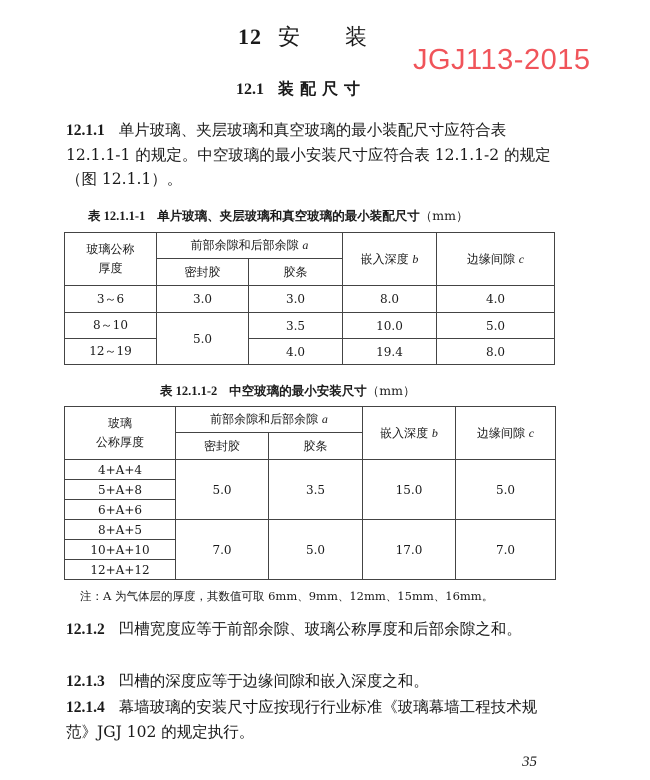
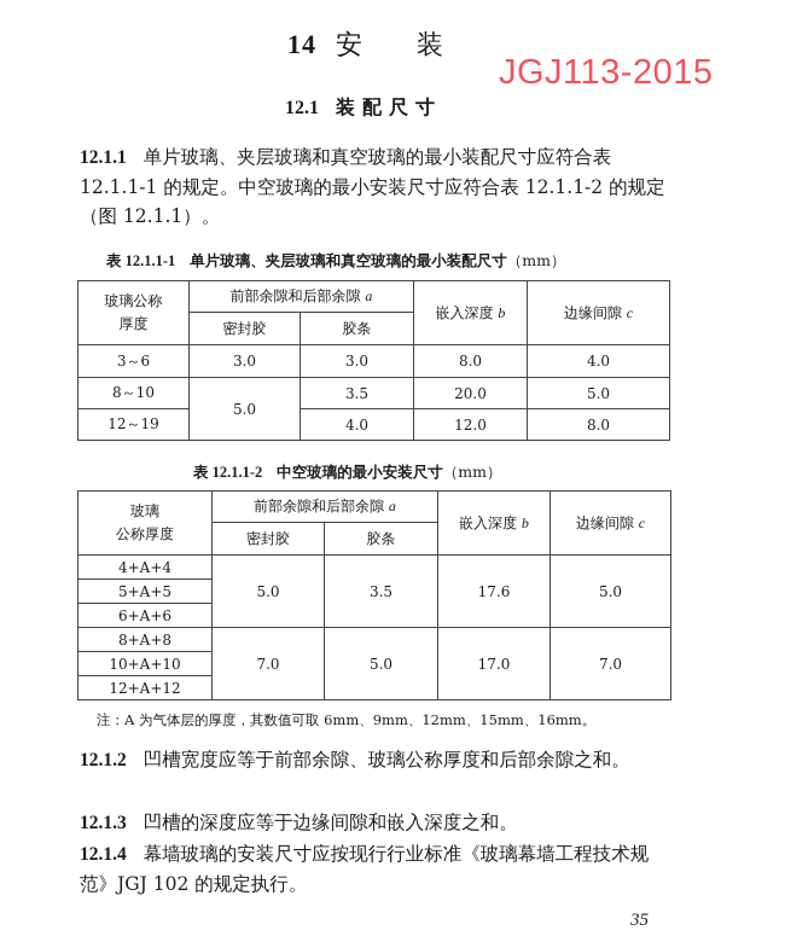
- 12 安 装
+ 14 安 装
  JGJ113-2015
  12.1 装配尺寸
  12.1.1 单片玻璃、夹层玻璃和真空玻璃的最小装配尺寸应符合表 12.1.1-1 的规定。中空玻璃的最小安装尺寸应符合表 12.1.1-2 的规定（图 12.1.1）。
  表 12.1.1-1 单片玻璃、夹层玻璃和真空玻璃的最小装配尺寸（mm）
  玻璃公称 厚度	前部余隙和后部余隙 a	嵌入深度 b	边缘间隙 c
  密封胶	胶条
  3～6	3.0	3.0	8.0	4.0
- 8～10	5.0	3.5	10.0	5.0
+ 8～10	5.0	3.5	20.0	5.0
- 12～19	4.0	19.4	8.0
+ 12～19	4.0	12.0	8.0
  表 12.1.1-2 中空玻璃的最小安装尺寸（mm）
  玻璃 公称厚度	前部余隙和后部余隙 a	嵌入深度 b	边缘间隙 c
  密封胶	胶条
- 4+A+4	5.0	3.5	15.0	5.0
+ 4+A+4	5.0	3.5	17.6	5.0
- 5+A+8
+ 5+A+5
  6+A+6
- 8+A+5	7.0	5.0	17.0	7.0
+ 8+A+8	7.0	5.0	17.0	7.0
  10+A+10
  12+A+12
  注：A 为气体层的厚度，其数值可取 6mm、9mm、12mm、15mm、16mm。
  12.1.2 凹槽宽度应等于前部余隙、玻璃公称厚度和后部余隙之和。
  12.1.3 凹槽的深度应等于边缘间隙和嵌入深度之和。
  12.1.4 幕墙玻璃的安装尺寸应按现行行业标准《玻璃幕墙工程技术规范》JGJ 102 的规定执行。
  35
